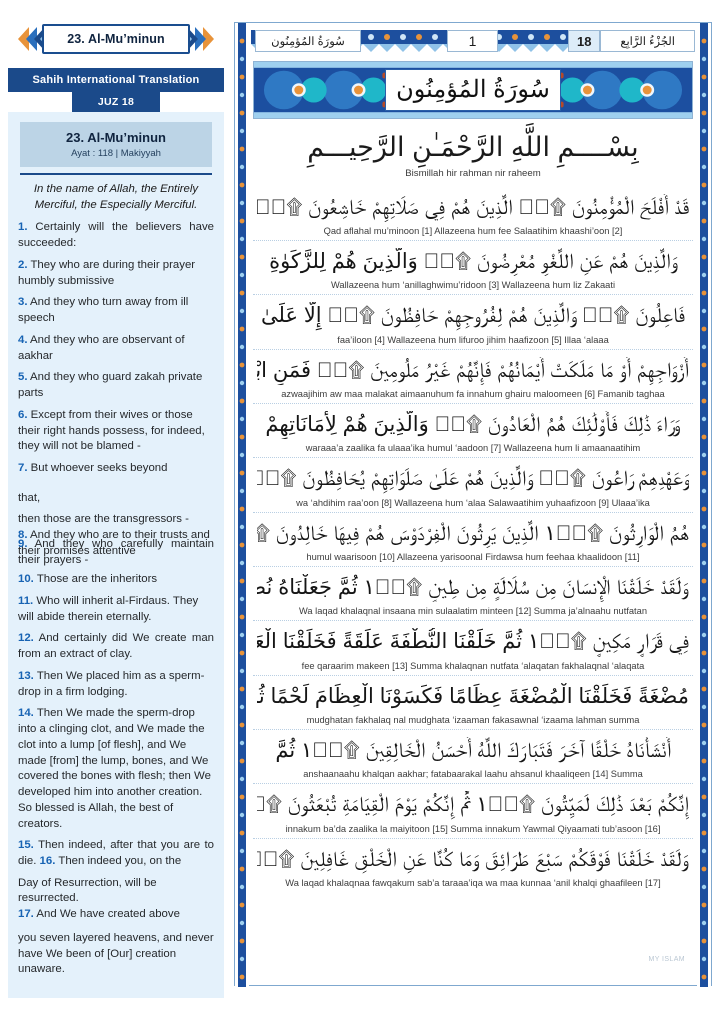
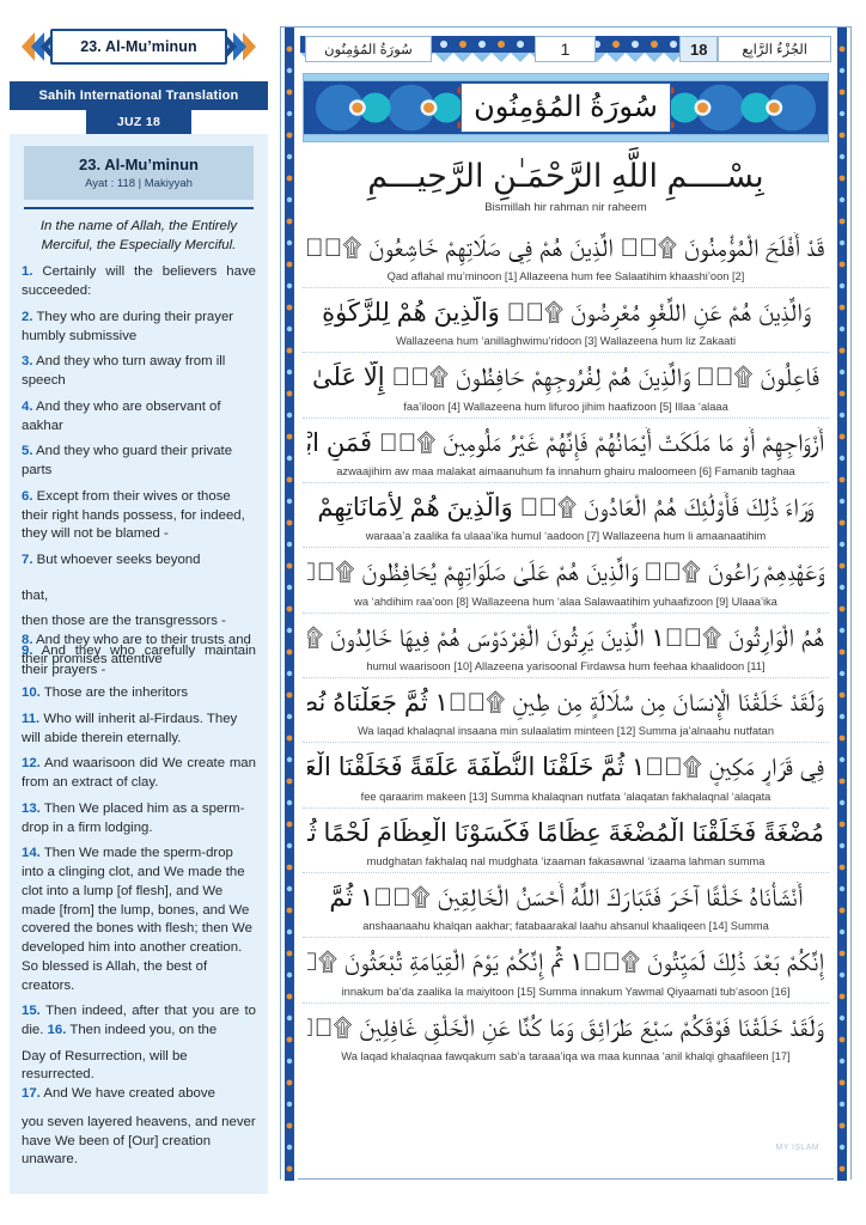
  23. Al-Mu’minun
  Sahih International Translation
  JUZ 18
  23. Al-Mu’minun
  Ayat : 118 | Makiyyah
  In the name of Allah, the Entirely Merciful, the Especially Merciful.
  1. Certainly will the believers have succeeded:
  2. They who are during their prayer humbly submissive
  3. And they who turn away from ill speech
  4. And they who are observant of aakhar
- 5. And they who guard zakah private parts
+ 5. And they who guard their private parts
  6. Except from their wives or those their right hands possess, for indeed, they will not be blamed -
  7. But whoever seeks beyond
  that,
  then those are the transgressors -
  8. And they who are to their trusts and their promises attentive
  9. And they who carefully maintain their prayers -
  10. Those are the inheritors
  11. Who will inherit al-Firdaus. They will abide therein eternally.
- 12. And certainly did We create man from an extract of clay.
+ 12. And waarisoon did We create man from an extract of clay.
  13. Then We placed him as a sperm-drop in a firm lodging.
  14. Then We made the sperm-drop into a clinging clot, and We made the clot into a lump [of flesh], and We made [from] the lump, bones, and We covered the bones with flesh; then We developed him into another creation. So blessed is Allah, the best of creators.
  15. Then indeed, after that you are to die. 16. Then indeed you, on the
  Day of Resurrection, will be resurrected.
  17. And We have created above
  you seven layered heavens, and never have We been of [Our] creation unaware.
  سُورَةُ المُؤمِنُون
  1
  18
  الجُزْءُ الرَّابِع
  سُورَةُ المُؤمِنُون
  بِسْــــمِ اللَّهِ الرَّحْمَـٰنِ الرَّحِيـــمِ
  Bismillah hir rahman nir raheem
  قَدْ أَفْلَحَ الْمُؤْمِنُونَ ۩١۪ الَّذِينَ هُمْ فِي صَلَاتِهِمْ خَاشِعُونَ ۩٢۪
  Qad aflahal mu’minoon [1] Allazeena hum fee Salaatihim khaashi’oon [2]
  وَالَّذِينَ هُمْ عَنِ اللَّغْوِ مُعْرِضُونَ ۩٣۪ وَالَّذِينَ هُمْ لِلزَّكَوٰةِ
  Wallazeena hum ‘anillaghwimu’ridoon [3] Wallazeena hum liz Zakaati
  فَاعِلُونَ ۩٤۪ وَالَّذِينَ هُمْ لِفُرُوجِهِمْ حَافِظُونَ ۩٥۪ إِلَّا عَلَىٰ
  faa’iloon [4] Wallazeena hum lifuroo jihim haafizoon [5] Illaa ‘alaaa
  أَزْوَاجِهِمْ أَوْ مَا مَلَكَتْ أَيْمَانُهُمْ فَإِنَّهُمْ غَيْرُ مَلُومِينَ ۩٦۪ فَمَنِ ابْ
  azwaajihim aw maa malakat aimaanuhum fa innahum ghairu maloomeen [6] Famanib taghaa
  وَرَاءَ ذَٰلِكَ فَأُوْلَٰئِكَ هُمُ الْعَادُونَ ۩٧۪ وَالَّذِينَ هُمْ لِأَمَانَاتِهِمْ
  waraaa’a zaalika fa ulaaa’ika humul ‘aadoon [7] Wallazeena hum li amaanaatihim
  وَعَهْدِهِمْ رَاعُونَ ۩٨۪ وَالَّذِينَ هُمْ عَلَىٰ صَلَوَاتِهِمْ يُحَافِظُونَ ۩٩۪
  wa ‘ahdihim raa’oon [8] Wallazeena hum ‘alaa Salawaatihim yuhaafizoon [9] Ulaaa’ika
  هُمُ الْوَارِثُونَ ۩١٠۪ الَّذِينَ يَرِثُونَ الْفِرْدَوْسَ هُمْ فِيهَا خَالِدُونَ ۩
  humul waarisoon [10] Allazeena yarisoonal Firdawsa hum feehaa khaalidoon [11]
  وَلَقَدْ خَلَقْنَا الْإِنسَانَ مِن سُلَالَةٍ مِن طِينٍ ۩١٢۪ ثُمَّ جَعَلْنَاهُ نُطْ
  Wa laqad khalaqnal insaana min sulaalatim minteen [12] Summa ja’alnaahu nutfatan
  فِي قَرَارٍ مَكِينٍ ۩١٣۪ ثُمَّ خَلَقْنَا النُّطْفَةَ عَلَقَةً فَخَلَقْنَا الْعَ
  fee qaraarim makeen [13] Summa khalaqnan nutfata ‘alaqatan fakhalaqnal ‘alaqata
  مُضْغَةً فَخَلَقْنَا الْمُضْغَةَ عِظَامًا فَكَسَوْنَا الْعِظَامَ لَحْمًا ثُ
  mudghatan fakhalaq nal mudghata ‘izaaman fakasawnal ‘izaama lahman summa
  أَنْشَأْنَاهُ خَلْقًا آخَرَ فَتَبَارَكَ اللَّهُ أَحْسَنُ الْخَالِقِينَ ۩١٤۪ ثُمَّ
  anshaanaahu khalqan aakhar; fatabaarakal laahu ahsanul khaaliqeen [14] Summa
  إِنَّكُمْ بَعْدَ ذَٰلِكَ لَمَيِّتُونَ ۩١٥۪ ثُمَّ إِنَّكُمْ يَوْمَ الْقِيَامَةِ تُبْعَثُونَ ۩
  innakum ba’da zaalika la maiyitoon [15] Summa innakum Yawmal Qiyaamati tub’asoon [16]
  وَلَقَدْ خَلَقْنَا فَوْقَكُمْ سَبْعَ طَرَائِقَ وَمَا كُنَّا عَنِ الْخَلْقِ غَافِلِينَ ۩٧۪
  Wa laqad khalaqnaa fawqakum sab’a taraaa’iqa wa maa kunnaa ‘anil khalqi ghaafileen [17]
